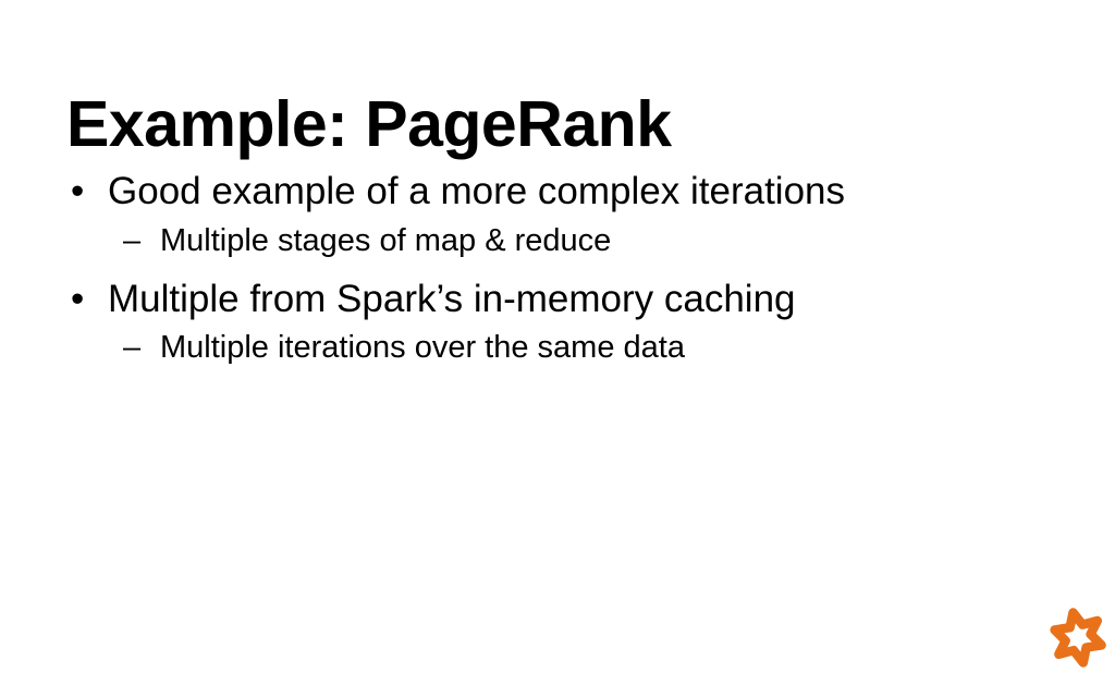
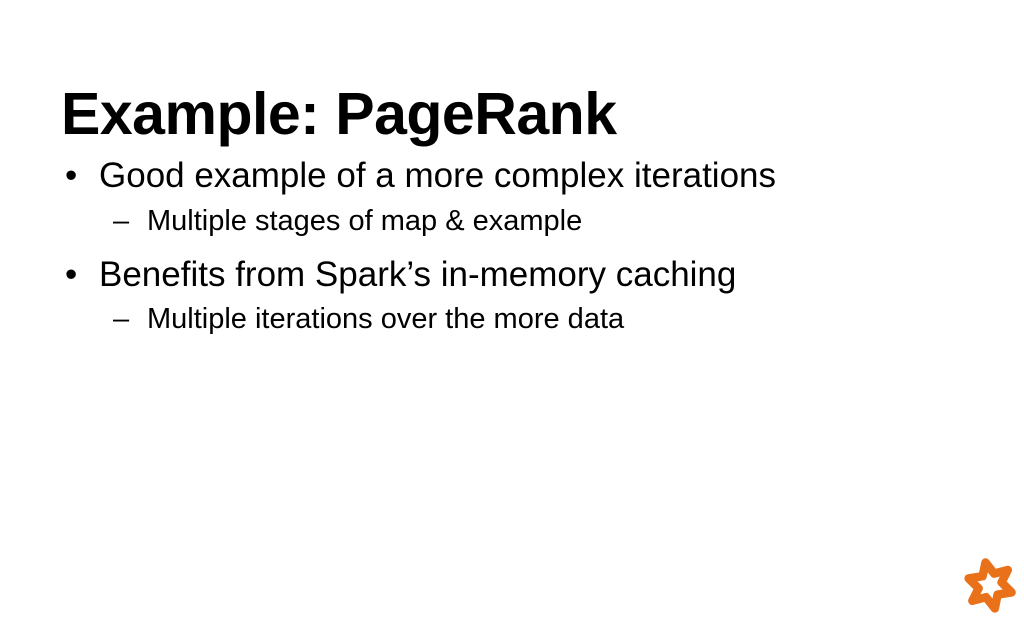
  Example: PageRank
  •
  Good example of a more complex iterations
  –
- Multiple stages of map & reduce
+ Multiple stages of map & example
  •
- Multiple from Spark’s in-memory caching
+ Benefits from Spark’s in-memory caching
  –
- Multiple iterations over the same data
+ Multiple iterations over the more data
